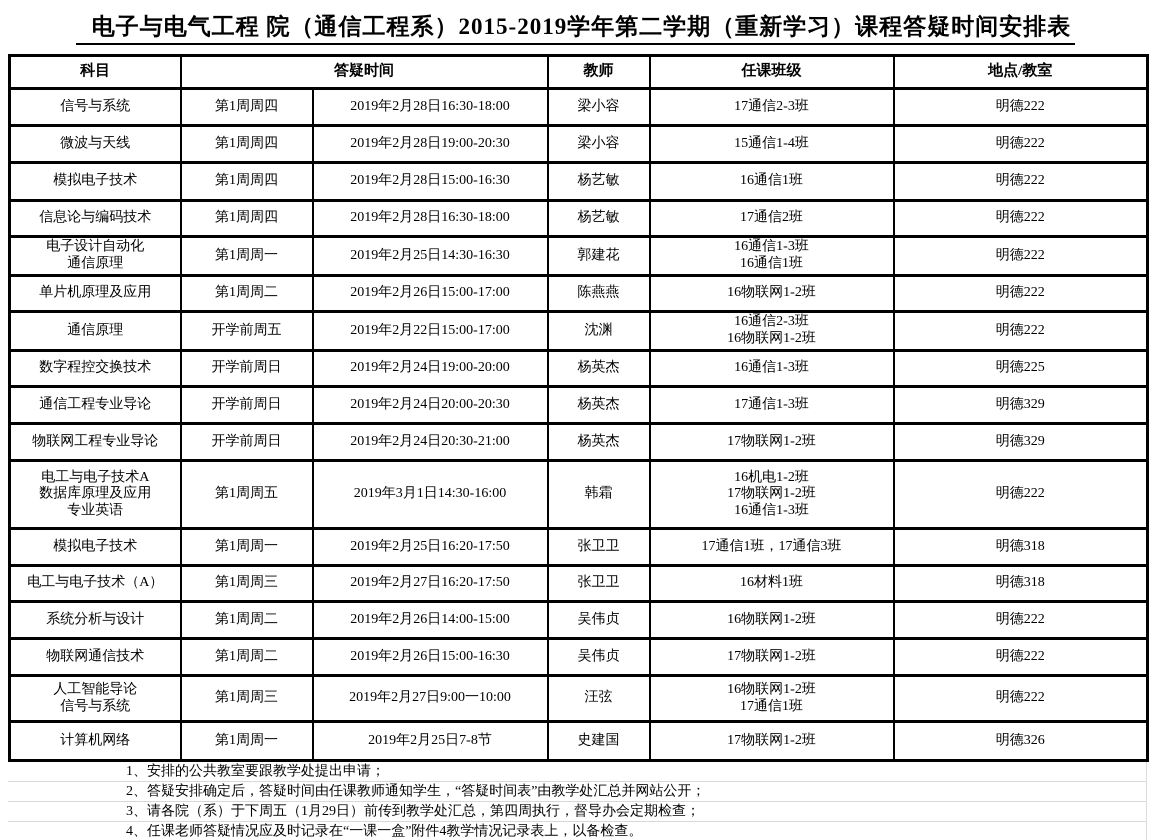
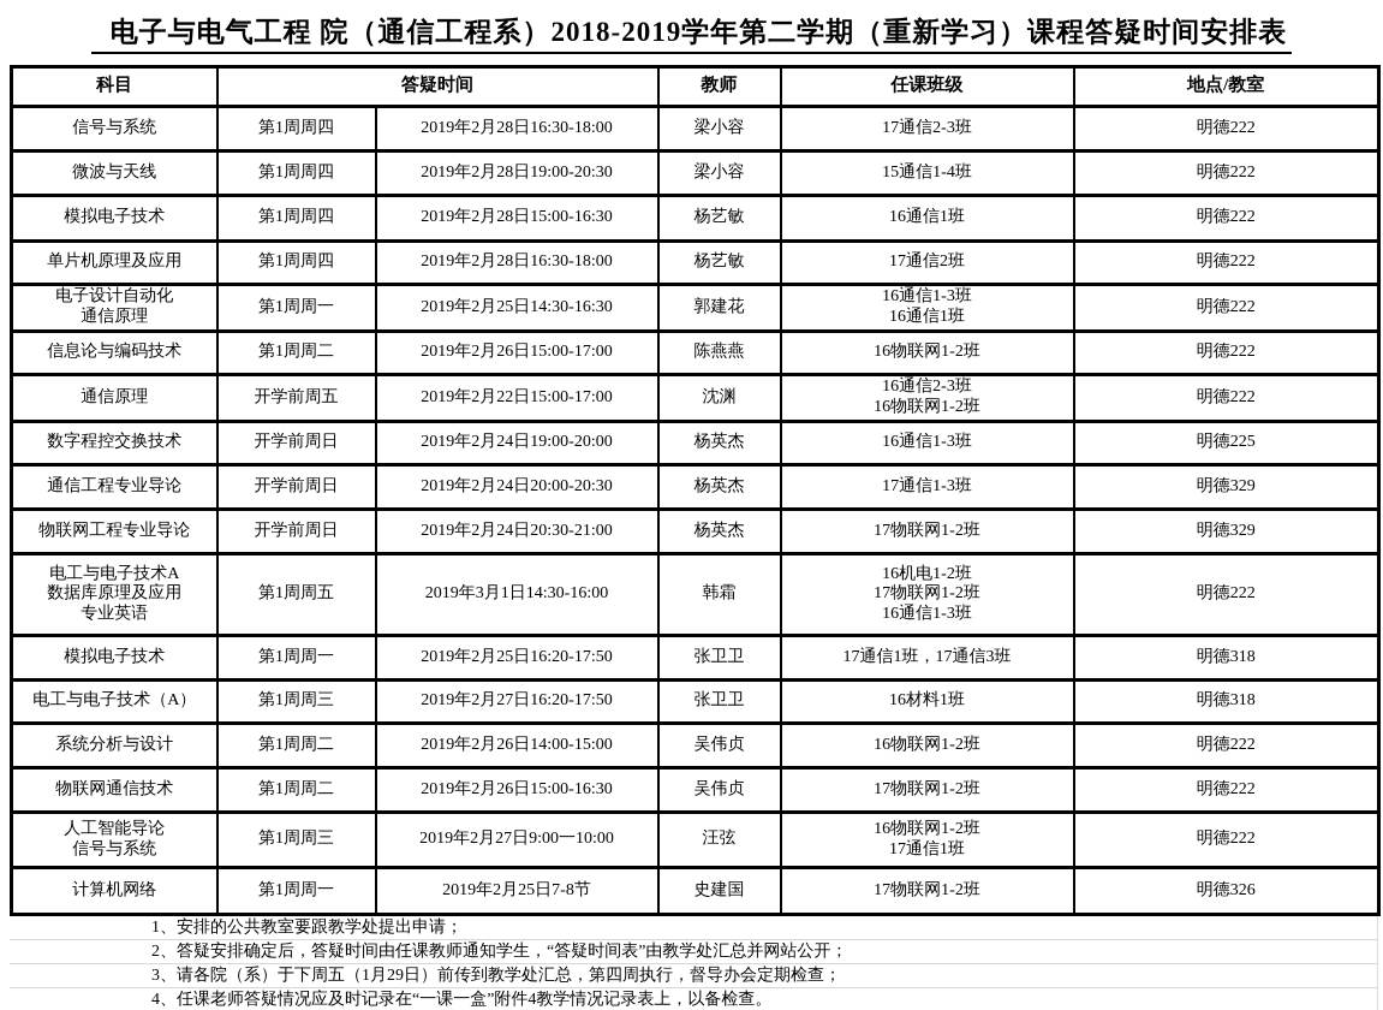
- 电子与电气工程 院（通信工程系）2015-2019学年第二学期（重新学习）课程答疑时间安排表
+ 电子与电气工程 院（通信工程系）2018-2019学年第二学期（重新学习）课程答疑时间安排表
  科目	答疑时间	教师	任课班级	地点/教室
  信号与系统	第1周周四	2019年2月28日16:30-18:00	梁小容	17通信2-3班	明德222
  微波与天线	第1周周四	2019年2月28日19:00-20:30	梁小容	15通信1-4班	明德222
  模拟电子技术	第1周周四	2019年2月28日15:00-16:30	杨艺敏	16通信1班	明德222
- 信息论与编码技术	第1周周四	2019年2月28日16:30-18:00	杨艺敏	17通信2班	明德222
+ 单片机原理及应用	第1周周四	2019年2月28日16:30-18:00	杨艺敏	17通信2班	明德222
  电子设计自动化 通信原理	第1周周一	2019年2月25日14:30-16:30	郭建花	16通信1-3班 16通信1班	明德222
- 单片机原理及应用	第1周周二	2019年2月26日15:00-17:00	陈燕燕	16物联网1-2班	明德222
+ 信息论与编码技术	第1周周二	2019年2月26日15:00-17:00	陈燕燕	16物联网1-2班	明德222
  通信原理	开学前周五	2019年2月22日15:00-17:00	沈渊	16通信2-3班 16物联网1-2班	明德222
  数字程控交换技术	开学前周日	2019年2月24日19:00-20:00	杨英杰	16通信1-3班	明德225
  通信工程专业导论	开学前周日	2019年2月24日20:00-20:30	杨英杰	17通信1-3班	明德329
  物联网工程专业导论	开学前周日	2019年2月24日20:30-21:00	杨英杰	17物联网1-2班	明德329
  电工与电子技术A 数据库原理及应用 专业英语	第1周周五	2019年3月1日14:30-16:00	韩霜	16机电1-2班 17物联网1-2班 16通信1-3班	明德222
  模拟电子技术	第1周周一	2019年2月25日16:20-17:50	张卫卫	17通信1班，17通信3班	明德318
  电工与电子技术（A）	第1周周三	2019年2月27日16:20-17:50	张卫卫	16材料1班	明德318
  系统分析与设计	第1周周二	2019年2月26日14:00-15:00	吴伟贞	16物联网1-2班	明德222
  物联网通信技术	第1周周二	2019年2月26日15:00-16:30	吴伟贞	17物联网1-2班	明德222
  人工智能导论 信号与系统	第1周周三	2019年2月27日9:00一10:00	汪弦	16物联网1-2班 17通信1班	明德222
  计算机网络	第1周周一	2019年2月25日7-8节	史建国	17物联网1-2班	明德326
  1、安排的公共教室要跟教学处提出申请；
  2、答疑安排确定后，答疑时间由任课教师通知学生，“答疑时间表”由教学处汇总并网站公开；
  3、请各院（系）于下周五（1月29日）前传到教学处汇总，第四周执行，督导办会定期检查；
  4、任课老师答疑情况应及时记录在“一课一盒”附件4教学情况记录表上，以备检查。
